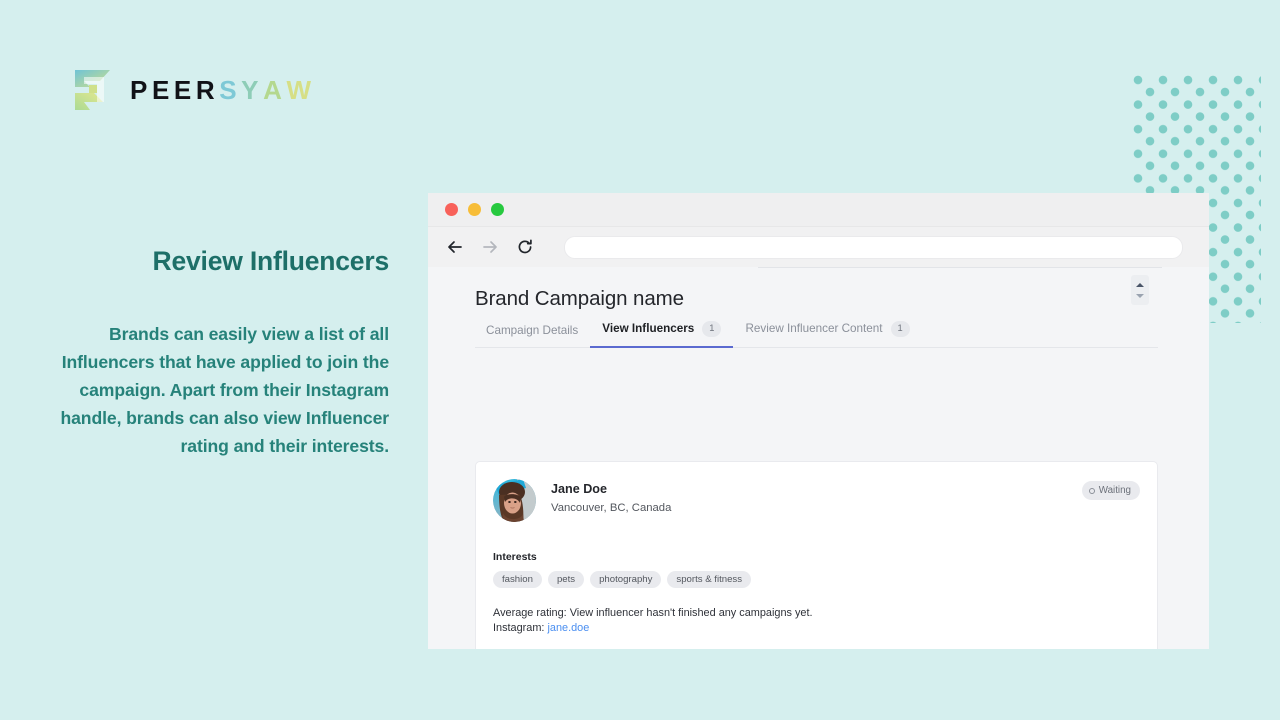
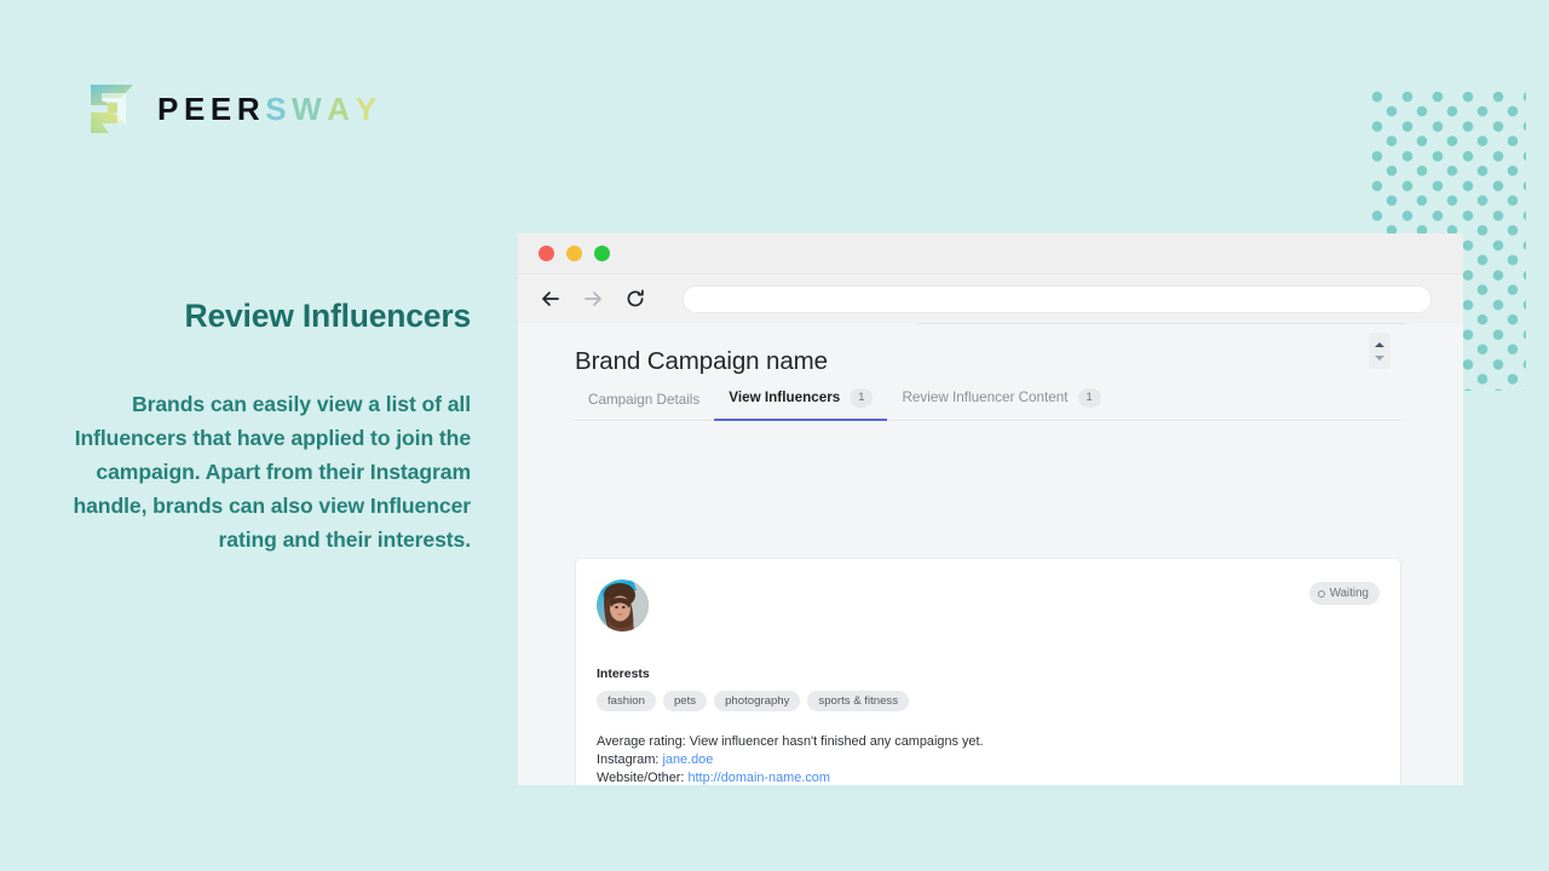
  PEER
  S
- Y
+ W
  A
- W
+ Y
  Review Influencers
  Brands can easily view a list of all Influencers that have applied to join the campaign. Apart from their Instagram handle, brands can also view Influencer rating and their interests.
  Brand Campaign name
  Campaign Details
  View Influencers
  1
  Review Influencer Content
  1
- Jane Doe
- Vancouver, BC, Canada
  Waiting
  Interests
  fashion
  pets
  photography
  sports & fitness
  Average rating: View influencer hasn't finished any campaigns yet.
  Instagram: jane.doe
+ Website/Other: http://domain-name.com
